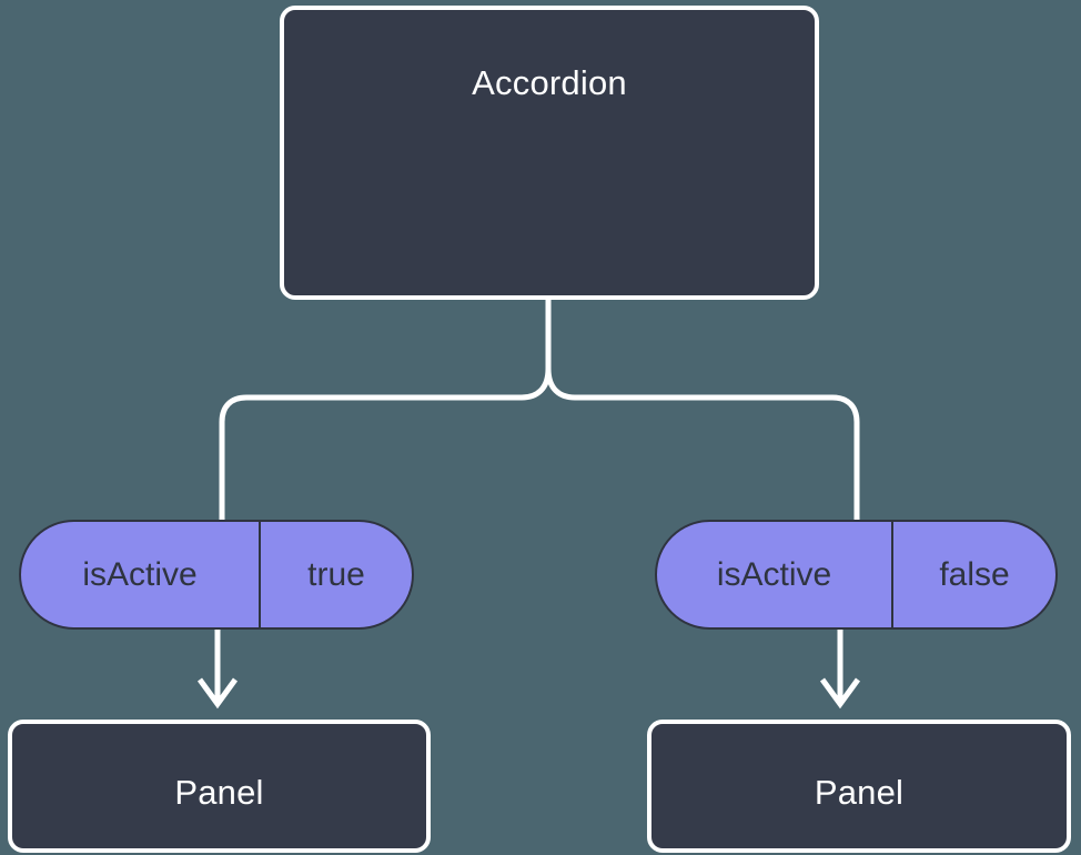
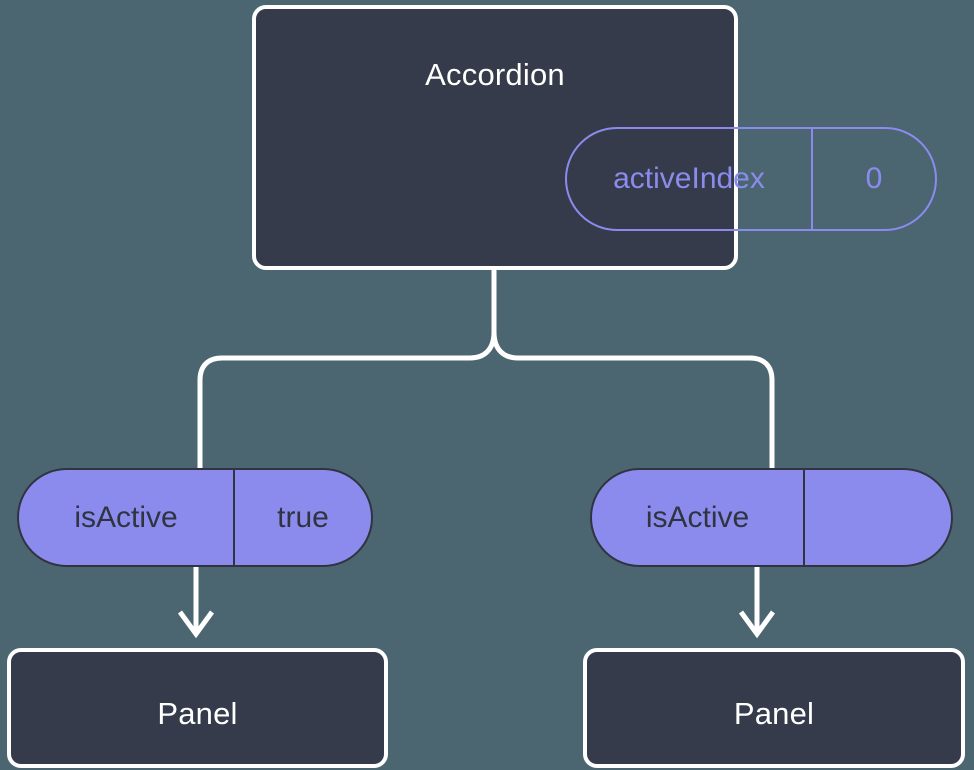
  Accordion
+ activeIndex
+ 0
  isActive
  true
  isActive
- false
  Panel
  Panel
